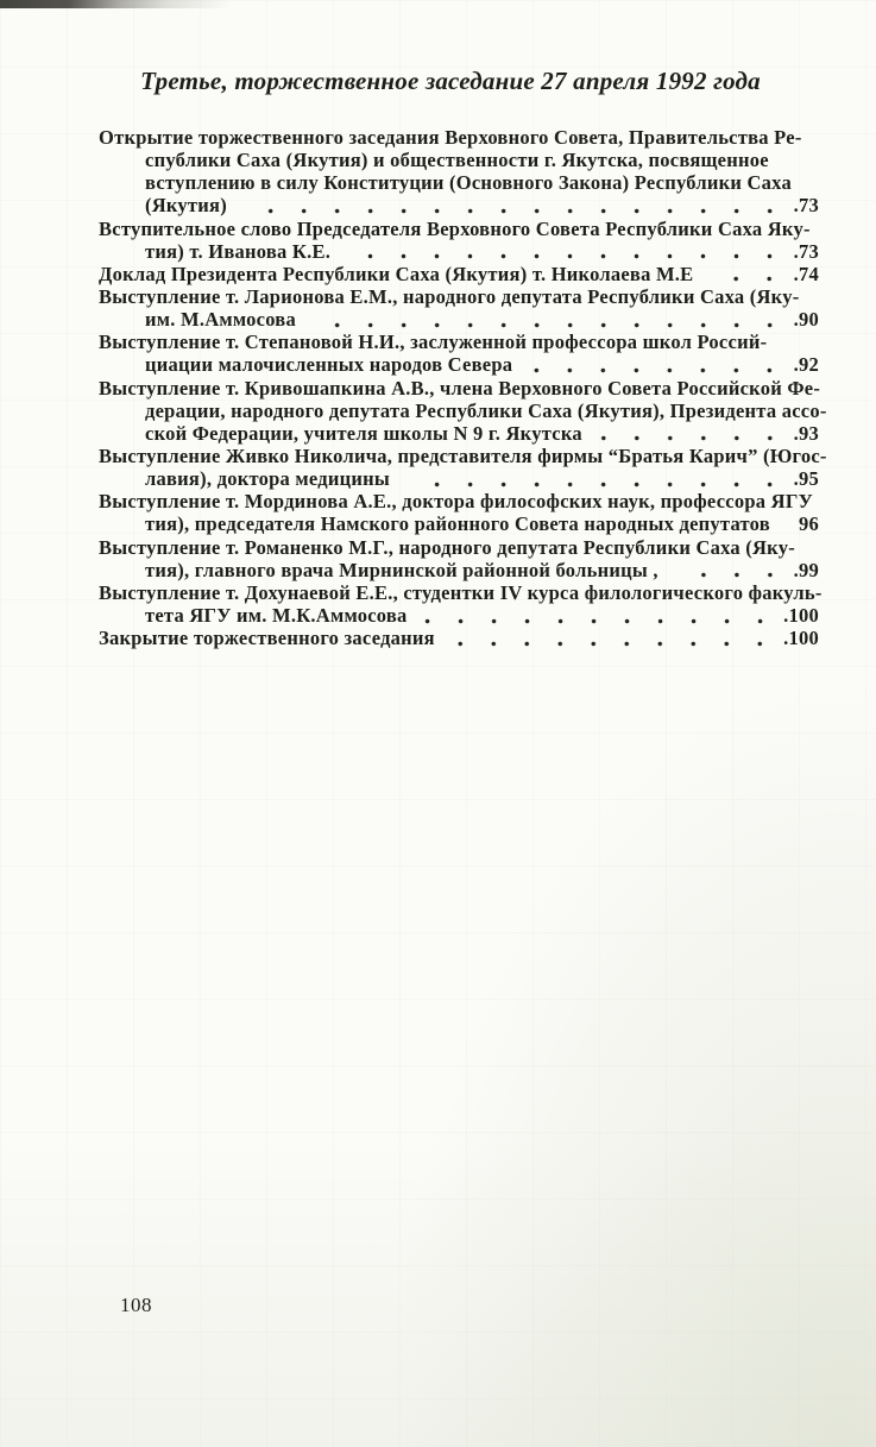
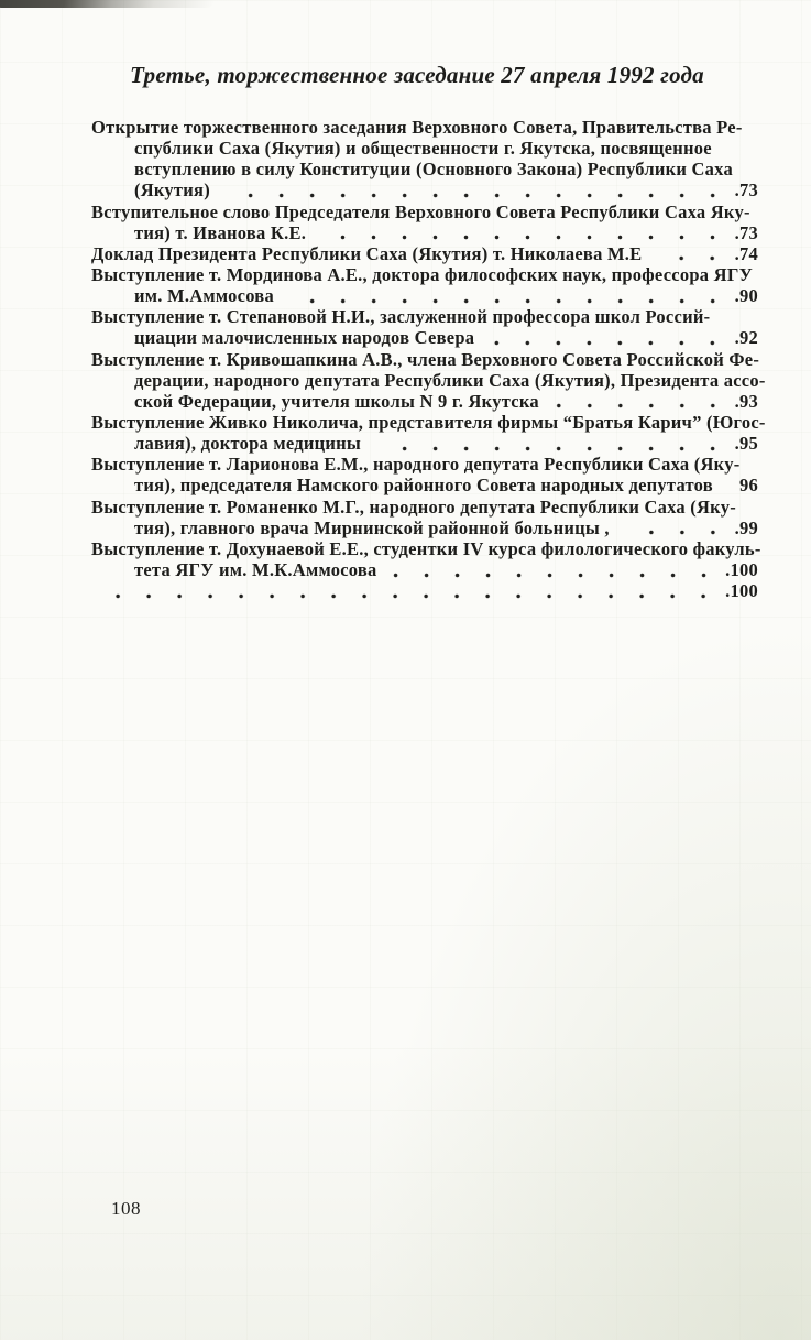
  Третье, торжественное заседание 27 апреля 1992 года
  Открытие торжественного заседания Верховного Совета, Правительства Ре-
  спублики Саха (Якутия) и общественности г. Якутска, посвященное
  вступлению в силу Конституции (Основного Закона) Республики Саха
  (Якутия)
  .73
  Вступительное слово Председателя Верховного Совета Республики Саха Яку-
  тия) т. Иванова К.Е.
  .73
  Доклад Президента Республики Саха (Якутия) т. Николаева М.Е
  .74
- Выступление т. Ларионова Е.М., народного депутата Республики Саха (Яку-
+ Выступление т. Мординова А.Е., доктора философских наук, профессора ЯГУ
  им. М.Аммосова
  .90
  Выступление т. Степановой Н.И., заслуженной профессора школ Россий-
  циации малочисленных народов Севера
  .92
  Выступление т. Кривошапкина А.В., члена Верховного Совета Российской Фе-
  дерации, народного депутата Республики Саха (Якутия), Президента ассо-
  ской Федерации, учителя школы N 9 г. Якутска
  .93
  Выступление Живко Николича, представителя фирмы “Братья Карич” (Югос-
  лавия), доктора медицины
  .95
- Выступление т. Мординова А.Е., доктора философских наук, профессора ЯГУ
+ Выступление т. Ларионова Е.М., народного депутата Республики Саха (Яку-
  тия), председателя Намского районного Совета народных депутатов
  96
  Выступление т. Романенко М.Г., народного депутата Республики Саха (Яку-
  тия), главного врача Мирнинской районной больницы ,
  .99
  Выступление т. Дохунаевой Е.Е., студентки IV курса филологического факуль-
  тета ЯГУ им. М.К.Аммосова
  .100
- Закрытие торжественного заседания
  .100
  108
